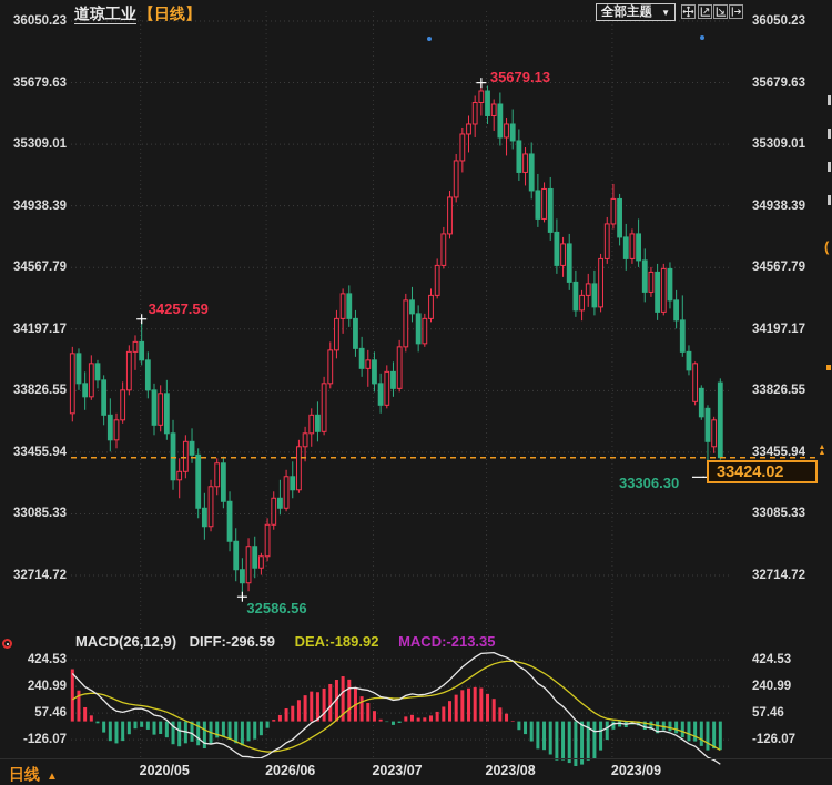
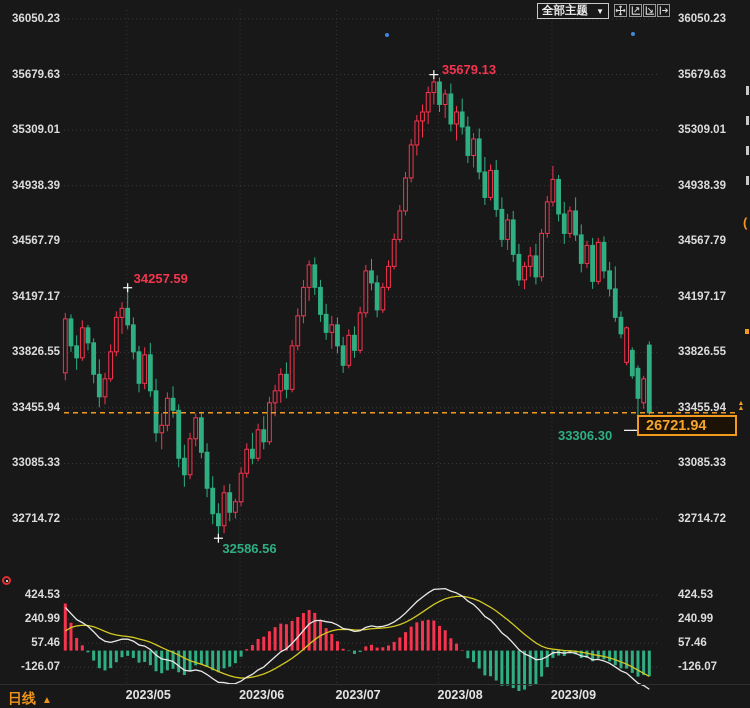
- 道琼工业 【日线】
  全部主题
  ▼
  36050.23
  35679.63
  35309.01
  34938.39
  34567.79
  34197.17
  33826.55
  33455.94
  33085.33
  32714.72
  424.53
  240.99
  57.46
  -126.07
  36050.23
  35679.63
  35309.01
  34938.39
  34567.79
  34197.17
  33826.55
  33455.94
  33085.33
  32714.72
  424.53
  240.99
  57.46
  -126.07
- 2020/05
+ 2023/05
- 2026/06
+ 2023/06
  2023/07
  2023/08
  2023/09
  34257.59
  35679.13
  32586.56
  33306.30
- 33424.02
+ 26721.94
- MACD(26,12,9) DIFF:-296.59 DEA:-189.92 MACD:-213.35
  日线 ▲
  (
